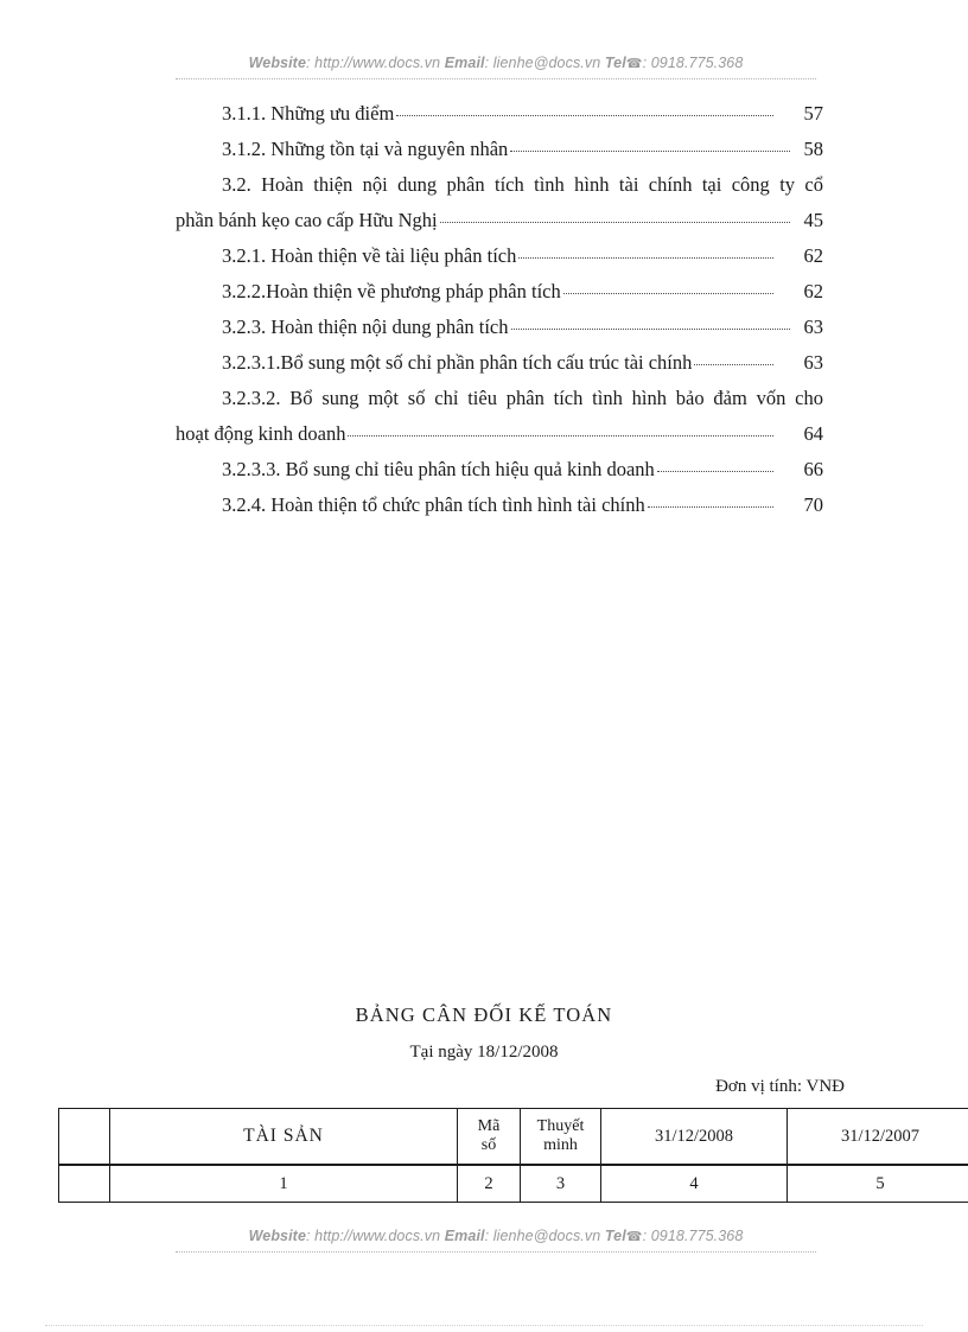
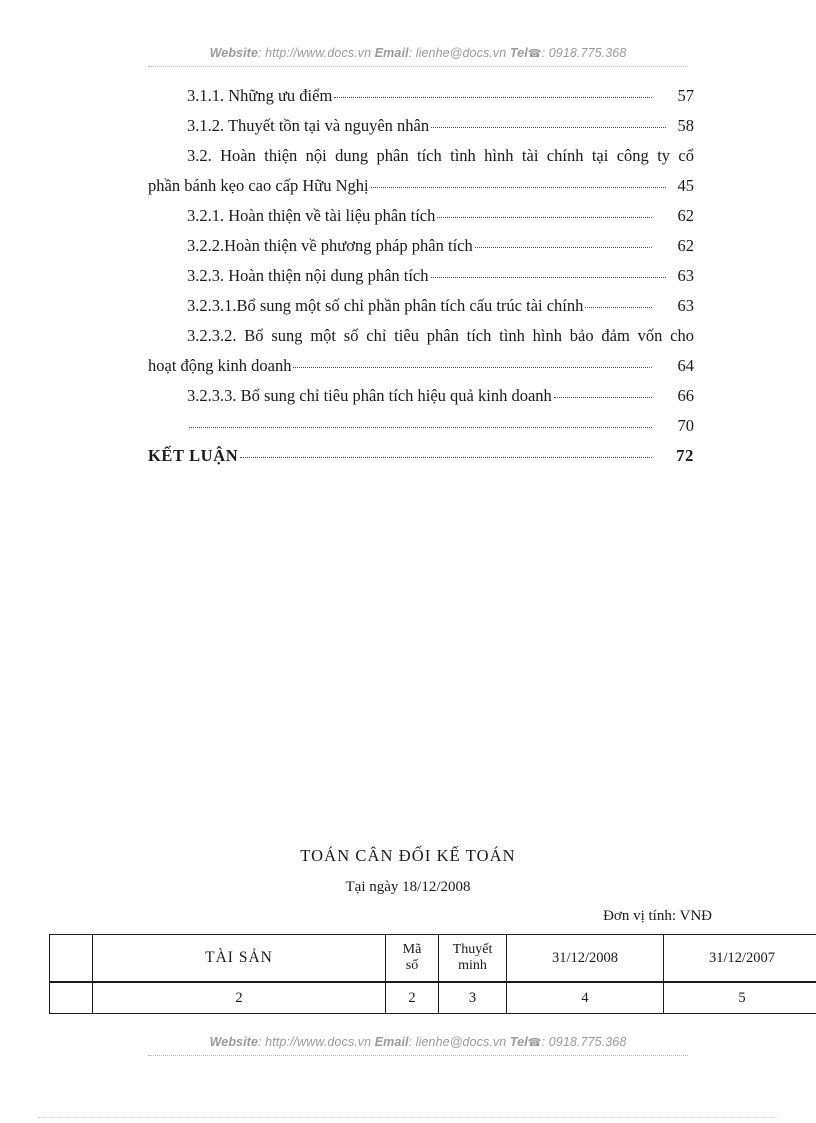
  Website: http://www.docs.vn Email: lienhe@docs.vn Tel☎: 0918.775.368
  3.1.1. Những ưu điểm
  57
- 3.1.2. Những tồn tại và nguyên nhân
+ 3.1.2. Thuyết tồn tại và nguyên nhân
  58
  3.2. Hoàn thiện nội dung phân tích tình hình tài chính tại công ty cổ
  phần bánh kẹo cao cấp Hữu Nghị
  45
  3.2.1. Hoàn thiện về tài liệu phân tích
  62
  3.2.2.Hoàn thiện về phương pháp phân tích
  62
  3.2.3. Hoàn thiện nội dung phân tích
  63
  3.2.3.1.Bổ sung một số chỉ phần phân tích cấu trúc tài chính
  63
  3.2.3.2. Bổ sung một số chỉ tiêu phân tích tình hình bảo đảm vốn cho
  hoạt động kinh doanh
  64
  3.2.3.3. Bổ sung chỉ tiêu phân tích hiệu quả kinh doanh
  66
- 3.2.4. Hoàn thiện tổ chức phân tích tình hình tài chính
  70
+ KẾT LUẬN
+ 72
- BẢNG CÂN ĐỐI KẾ TOÁN
+ TOÁN CÂN ĐỐI KẾ TOÁN
  Tại ngày 18/12/2008
  Đơn vị tính: VNĐ
  	TÀI SẢN	Mã số	Thuyết minh	31/12/2008	31/12/2007
- 	1	2	3	4	5
+ 	2	2	3	4	5
  Website: http://www.docs.vn Email: lienhe@docs.vn Tel☎: 0918.775.368
